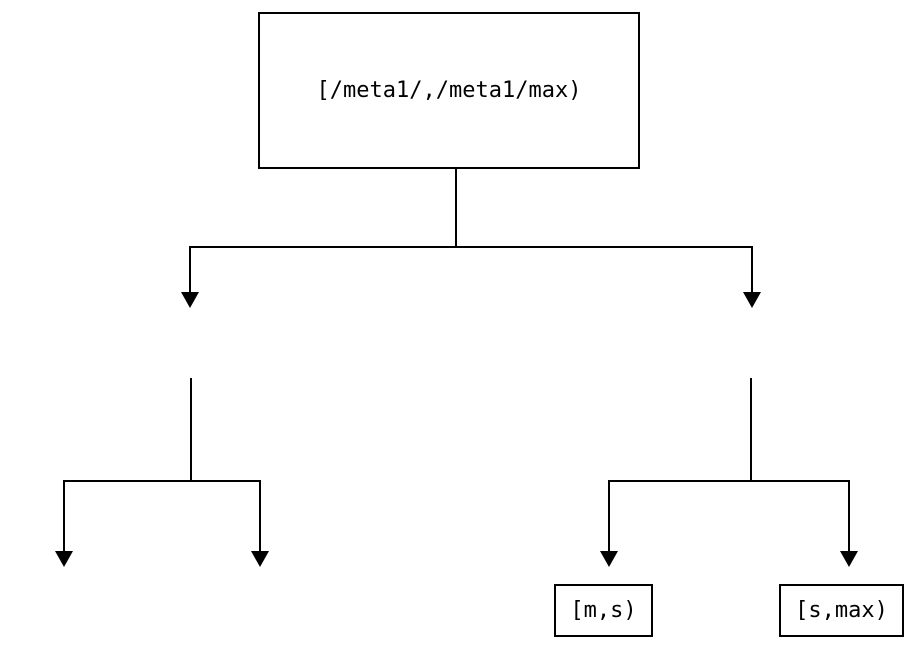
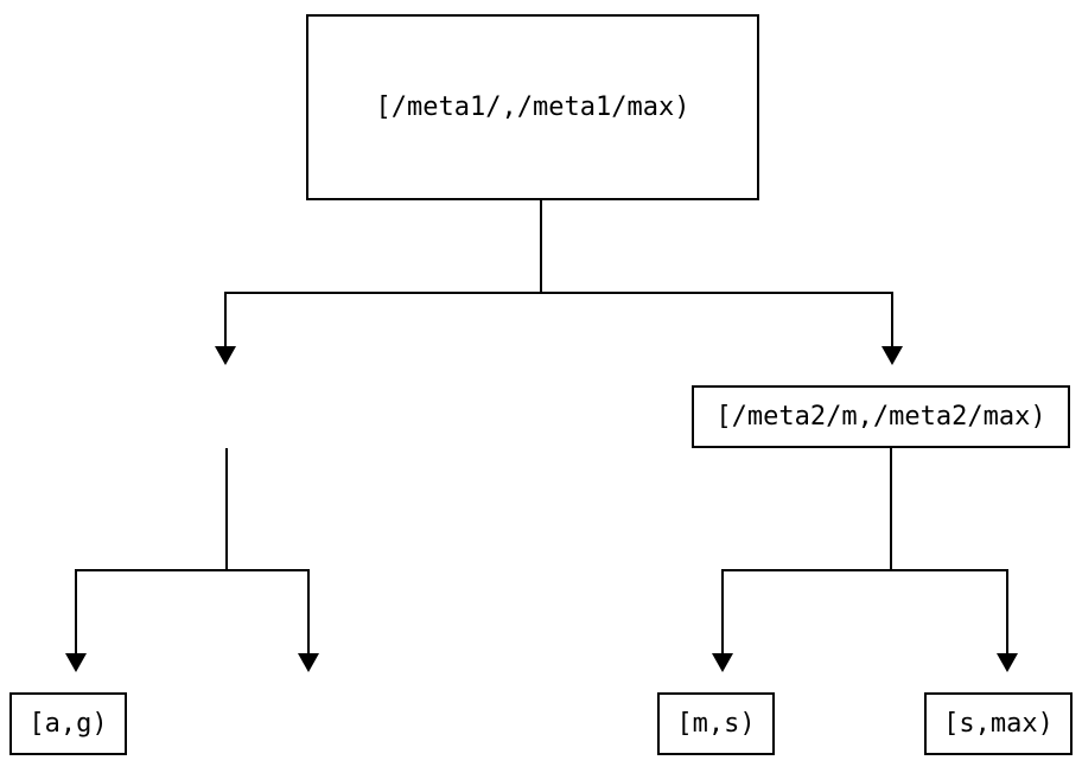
  [/meta1/,/meta1/max)
+ [/meta2/m,/meta2/max)
+ [a,g)
  [m,s)
  [s,max)
